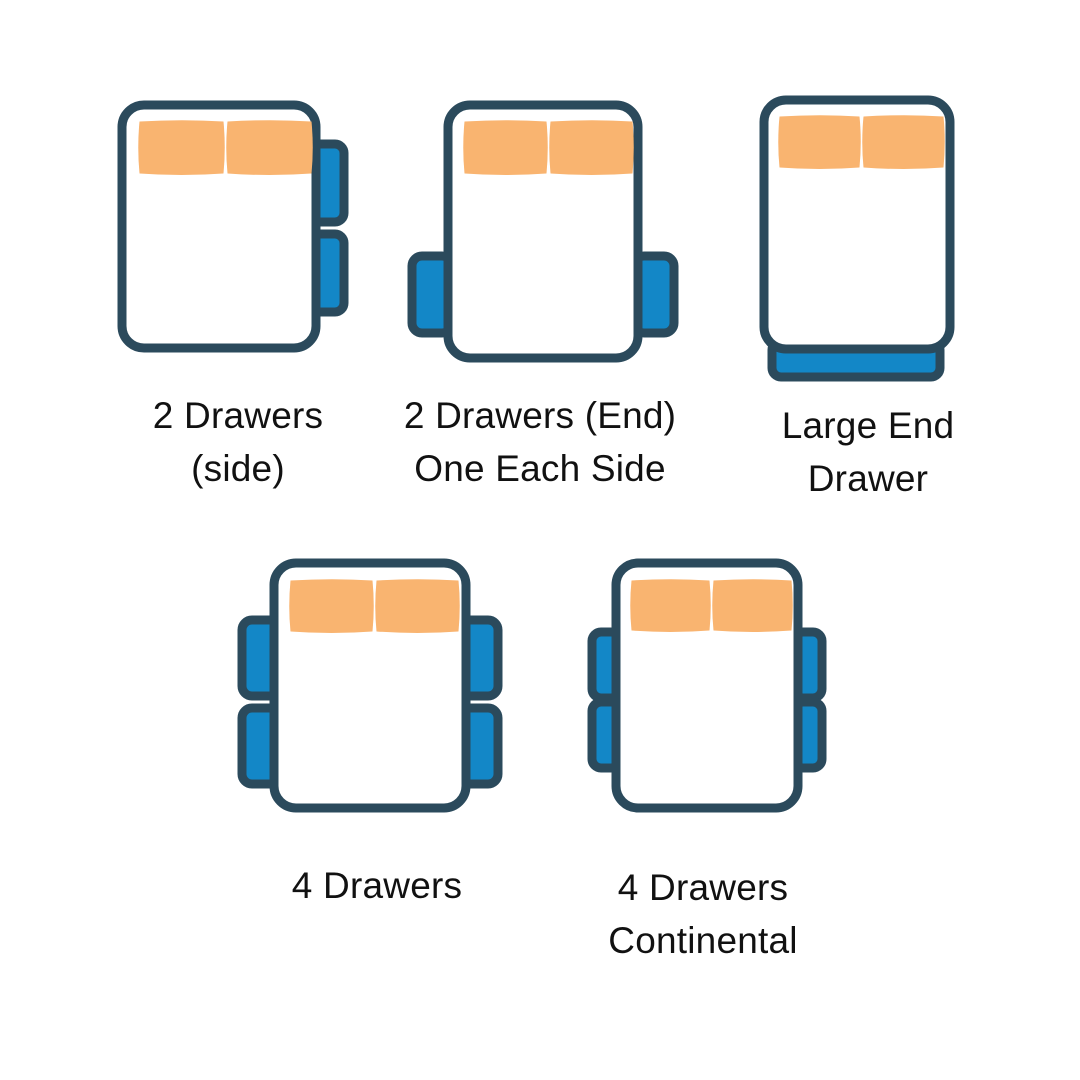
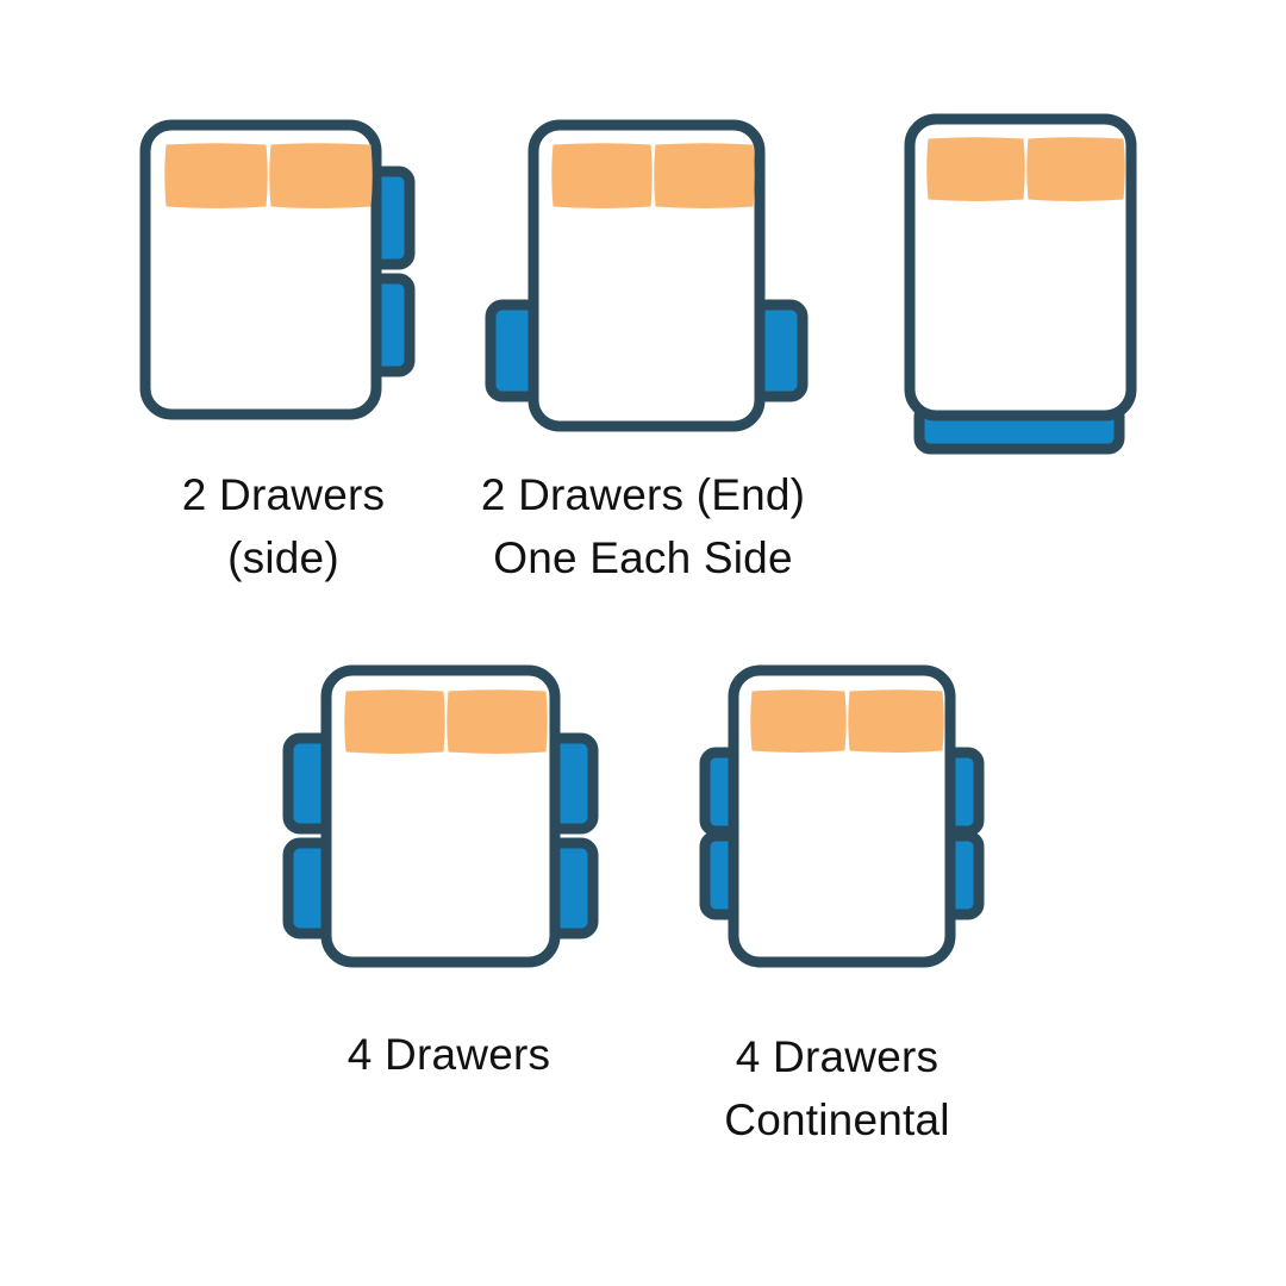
  2 Drawers
  (side)
  2 Drawers (End)
  One Each Side
- Large End
- Drawer
  4 Drawers
  4 Drawers
  Continental
